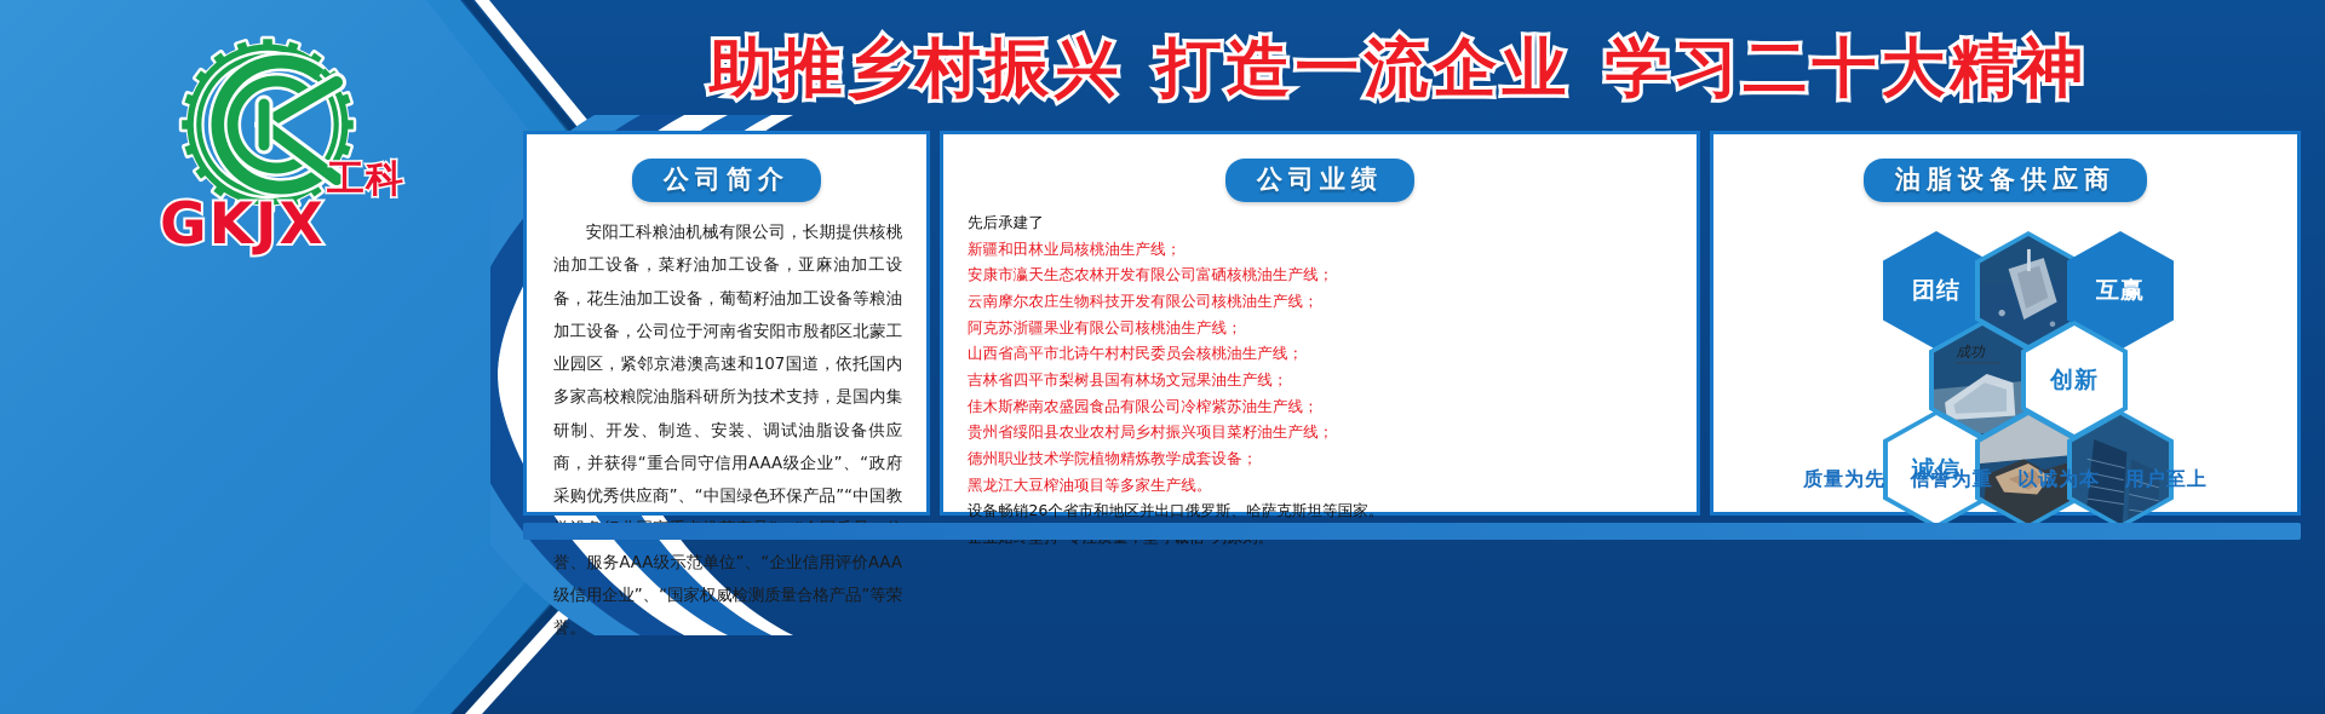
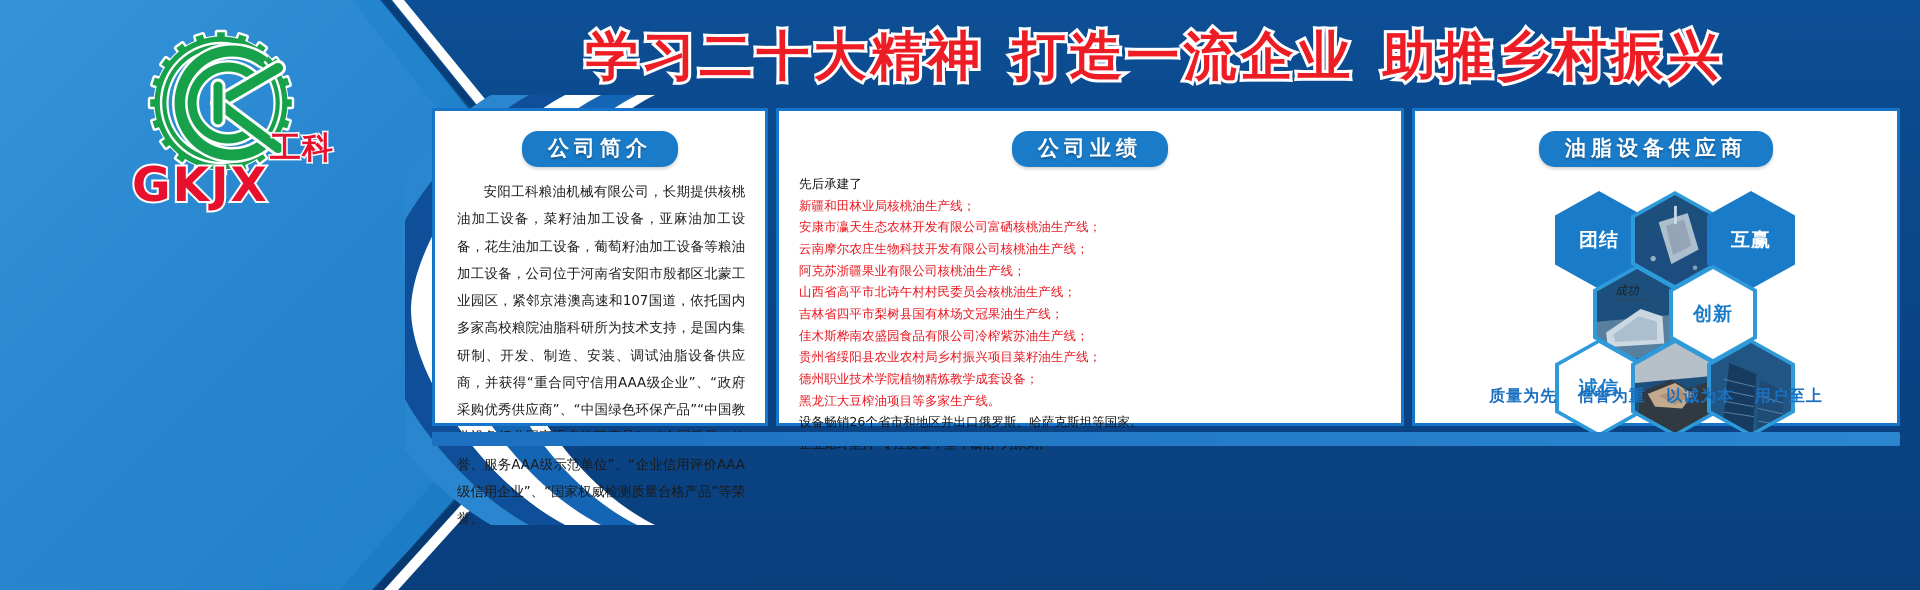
  工科
  GKJX
- 助推乡村振兴
+ 学习二十大精神
  打造一流企业
- 学习二十大精神
+ 助推乡村振兴
  公司简介
  安阳工科粮油机械有限公司，长期提供核桃油加工设备，菜籽油加工设备，亚麻油加工设备，花生油加工设备，葡萄籽油加工设备等粮油加工设备，公司位于河南省安阳市殷都区北蒙工业园区，紧邻京港澳高速和107国道，依托国内多家高校粮院油脂科研所为技术支持，是国内集研制、开发、制造、安装、调试油脂设备供应商，并获得“重合同守信用AAA级企业”、“政府采购优秀供应商”、“中国绿色环保产品”“中国教誉、服务AAA级示范单位”、“企业信用评价AAA级信用企业”、“国家权威检测质量合格产品”等荣誉。
  公司业绩
  先后承建了
  新疆和田林业局核桃油生产线；
  安康市瀛天生态农林开发有限公司富硒核桃油生产线；
  云南摩尔农庄生物科技开发有限公司核桃油生产线；
  阿克苏浙疆果业有限公司核桃油生产线；
  山西省高平市北诗午村村民委员会核桃油生产线；
  吉林省四平市梨树县国有林场文冠果油生产线；
  佳木斯桦南农盛园食品有限公司冷榨紫苏油生产线；
  贵州省绥阳县农业农村局乡村振兴项目菜籽油生产线；
  德州职业技术学院植物精炼教学成套设备；
  黑龙江大豆榨油项目等多家生产线。
  设备畅销26个省市和地区并出口俄罗斯、哈萨克斯坦等国家。
  油脂设备供应商
  团结
  互赢
  成功
  创新
  诚信
  质量为先 信誉为重 以诚为本 用户至上
